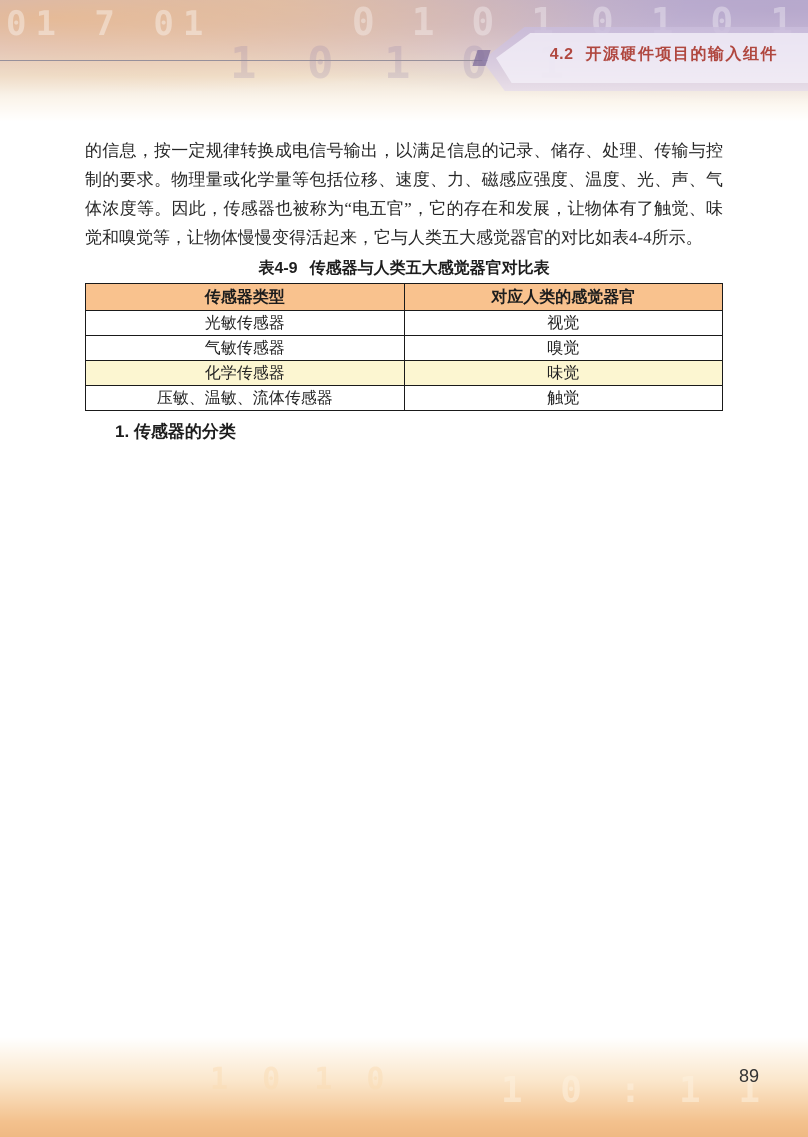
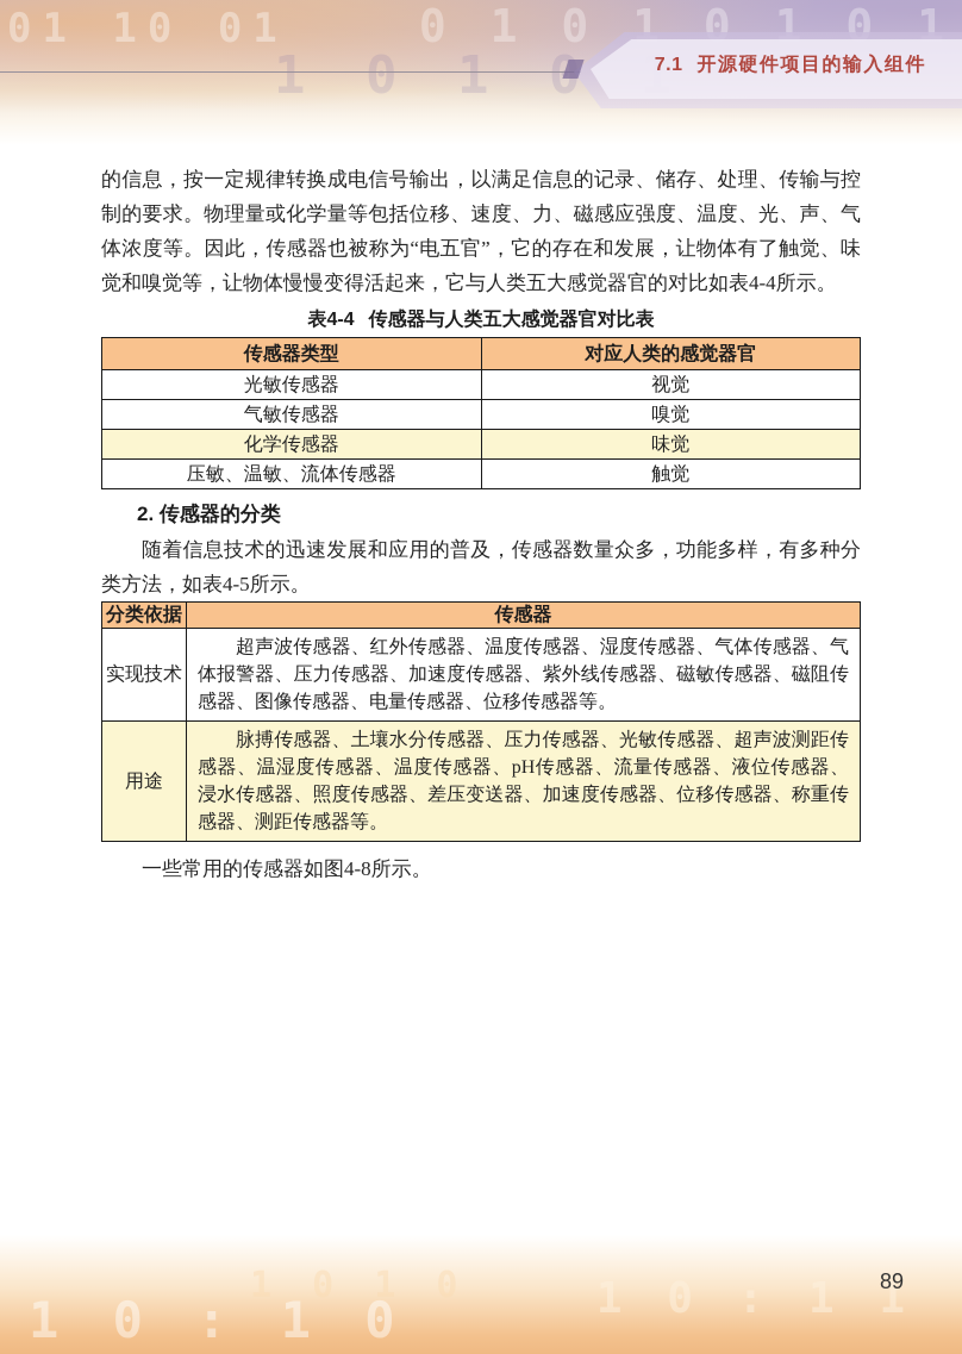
- 01 7 01
+ 01 10 01
  0 1 0 1 0 1 0 1
  1 0 1 0
- 4.2 开源硬件项目的输入组件
+ 7.1 开源硬件项目的输入组件
  的信息，按一定规律转换成电信号输出，以满足信息的记录、储存、处理、传输与控制的要求。物理量或化学量等包括位移、速度、力、磁感应强度、温度、光、声、气体浓度等。因此，传感器也被称为“电五官”，它的存在和发展，让物体有了触觉、味觉和嗅觉等，让物体慢慢变得活起来，它与人类五大感觉器官的对比如表4-4所示。
- 表4-9 传感器与人类五大感觉器官对比表
+ 表4-4 传感器与人类五大感觉器官对比表
  传感器类型	对应人类的感觉器官
  光敏传感器	视觉
  气敏传感器	嗅觉
  化学传感器	味觉
  压敏、温敏、流体传感器	触觉
- 1. 传感器的分类
+ 2. 传感器的分类
+ 随着信息技术的迅速发展和应用的普及，传感器数量众多，功能多样，有多种分类方法，如表4-5所示。
+ 分类依据	传感器
+ 实现技术	超声波传感器、红外传感器、温度传感器、湿度传感器、气体传感器、气体报警器、压力传感器、加速度传感器、紫外线传感器、磁敏传感器、磁阻传感器、图像传感器、电量传感器、位移传感器等。
+ 用途	脉搏传感器、土壤水分传感器、压力传感器、光敏传感器、超声波测距传感器、温湿度传感器、温度传感器、pH传感器、流量传感器、液位传感器、浸水传感器、照度传感器、差压变送器、加速度传感器、位移传感器、称重传感器、测距传感器等。
+ 一些常用的传感器如图4-8所示。
+ 1 0 : 1 0
  1 0 : 1 1
  1 0 1 0
  89
